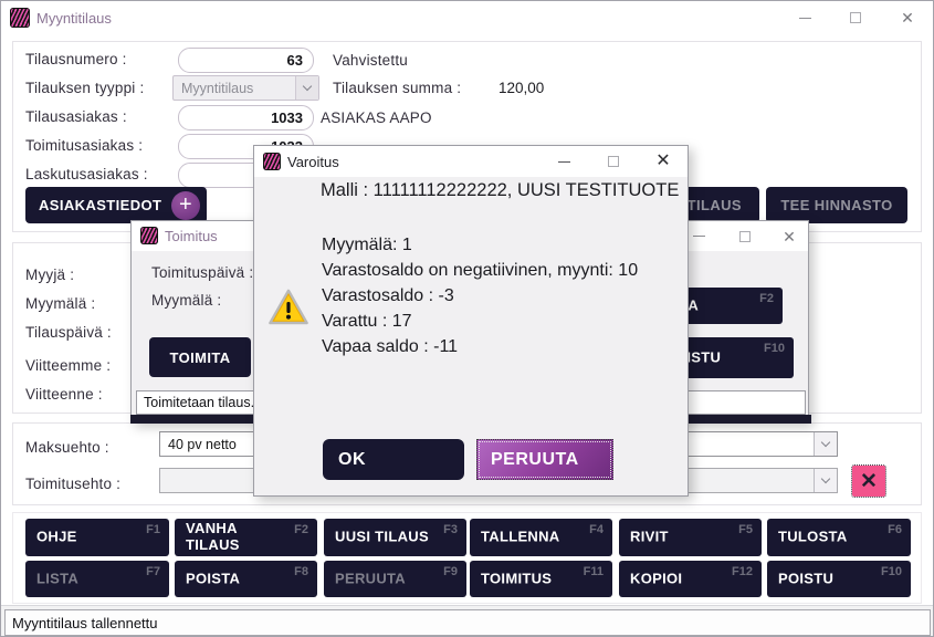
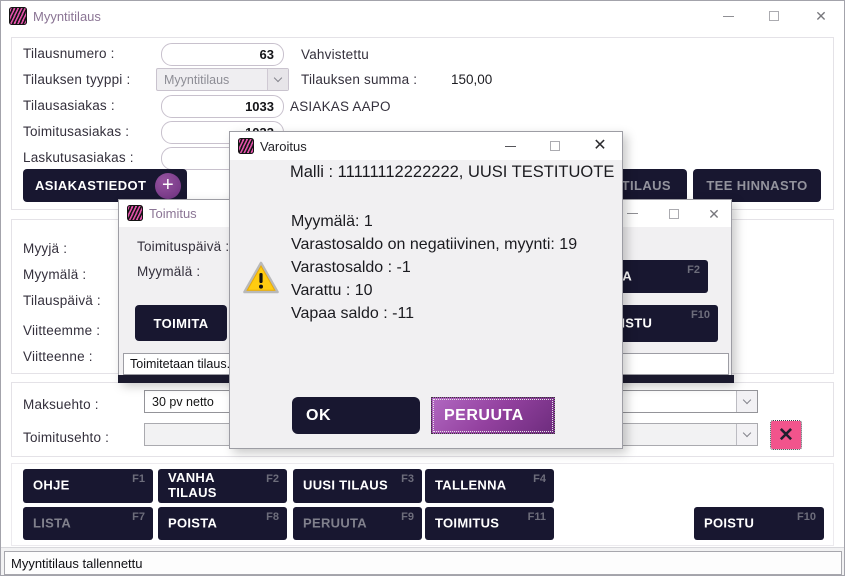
  Myyntitilaus
  ✕
  Tilausnumero :
  63
  Vahvistettu
  Tilauksen tyyppi :
  Myyntitilaus
  Tilauksen summa :
- 120,00
+ 150,00
  Tilausasiakas :
  1033
  ASIAKAS AAPO
  Toimitusasiakas :
  Laskutusasiakas :
  ASIAKASTIEDOT
  +
  TEE HINNASTO
  Myyjä :
  Myymälä :
  Tilauspäivä :
  Viitteemme :
  Viitteenne :
  Maksuehto :
- 40 pv netto
+ 30 pv netto
  Toimitusehto :
  ✕
  OHJE
  F1
  VANHA TILAUS
  F2
  UUSI TILAUS
  F3
  TALLENNA
  F4
- RIVIT
- F5
- TULOSTA
- F6
  LISTA
  F7
  POISTA
  F8
  PERUUTA
  F9
  TOIMITUS
  F11
- KOPIOI
- F12
  POISTU
  F10
  Myyntitilaus tallennettu
  Toimitus
  ✕
  Toimituspäivä :
  Myymälä :
  TOIMITA
  F2
  F10
  Toimitetaan tilaus
  Varoitus
  ✕
  Malli : 11111112222222, UUSI TESTITUOTE
  Myymälä: 1
- Varastosaldo on negatiivinen, myynti: 10
+ Varastosaldo on negatiivinen, myynti: 19
- Varastosaldo : -3
+ Varastosaldo : -1
- Varattu : 17
+ Varattu : 10
  Vapaa saldo : -11
  OK
  PERUUTA
